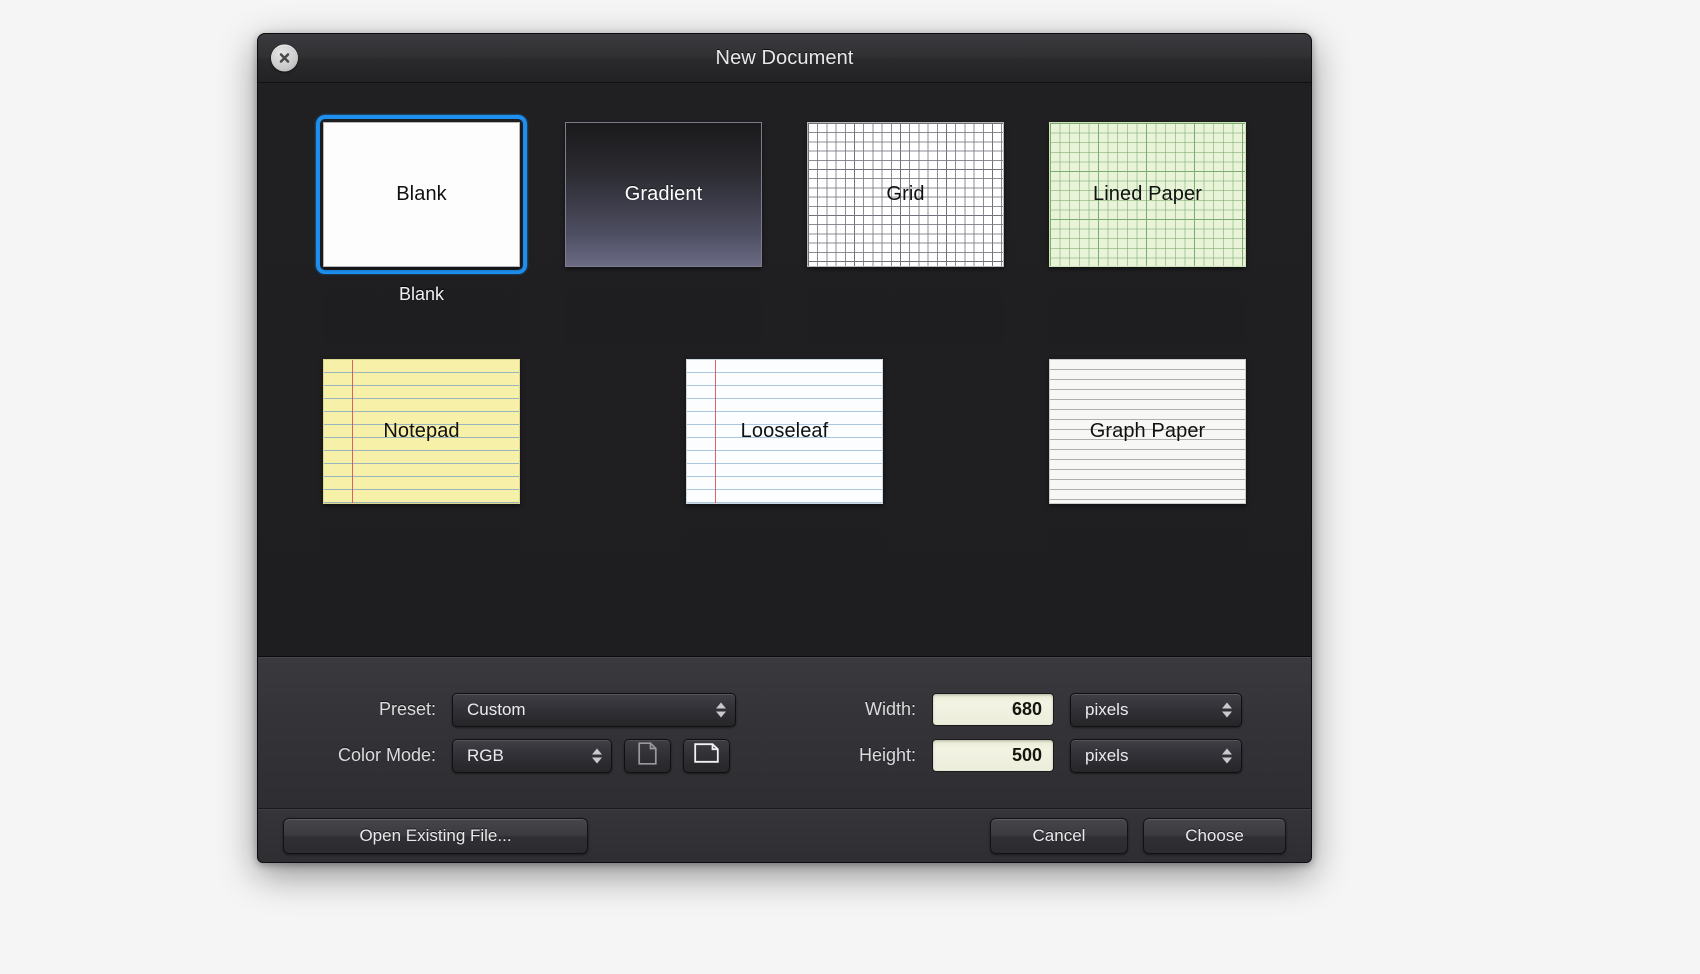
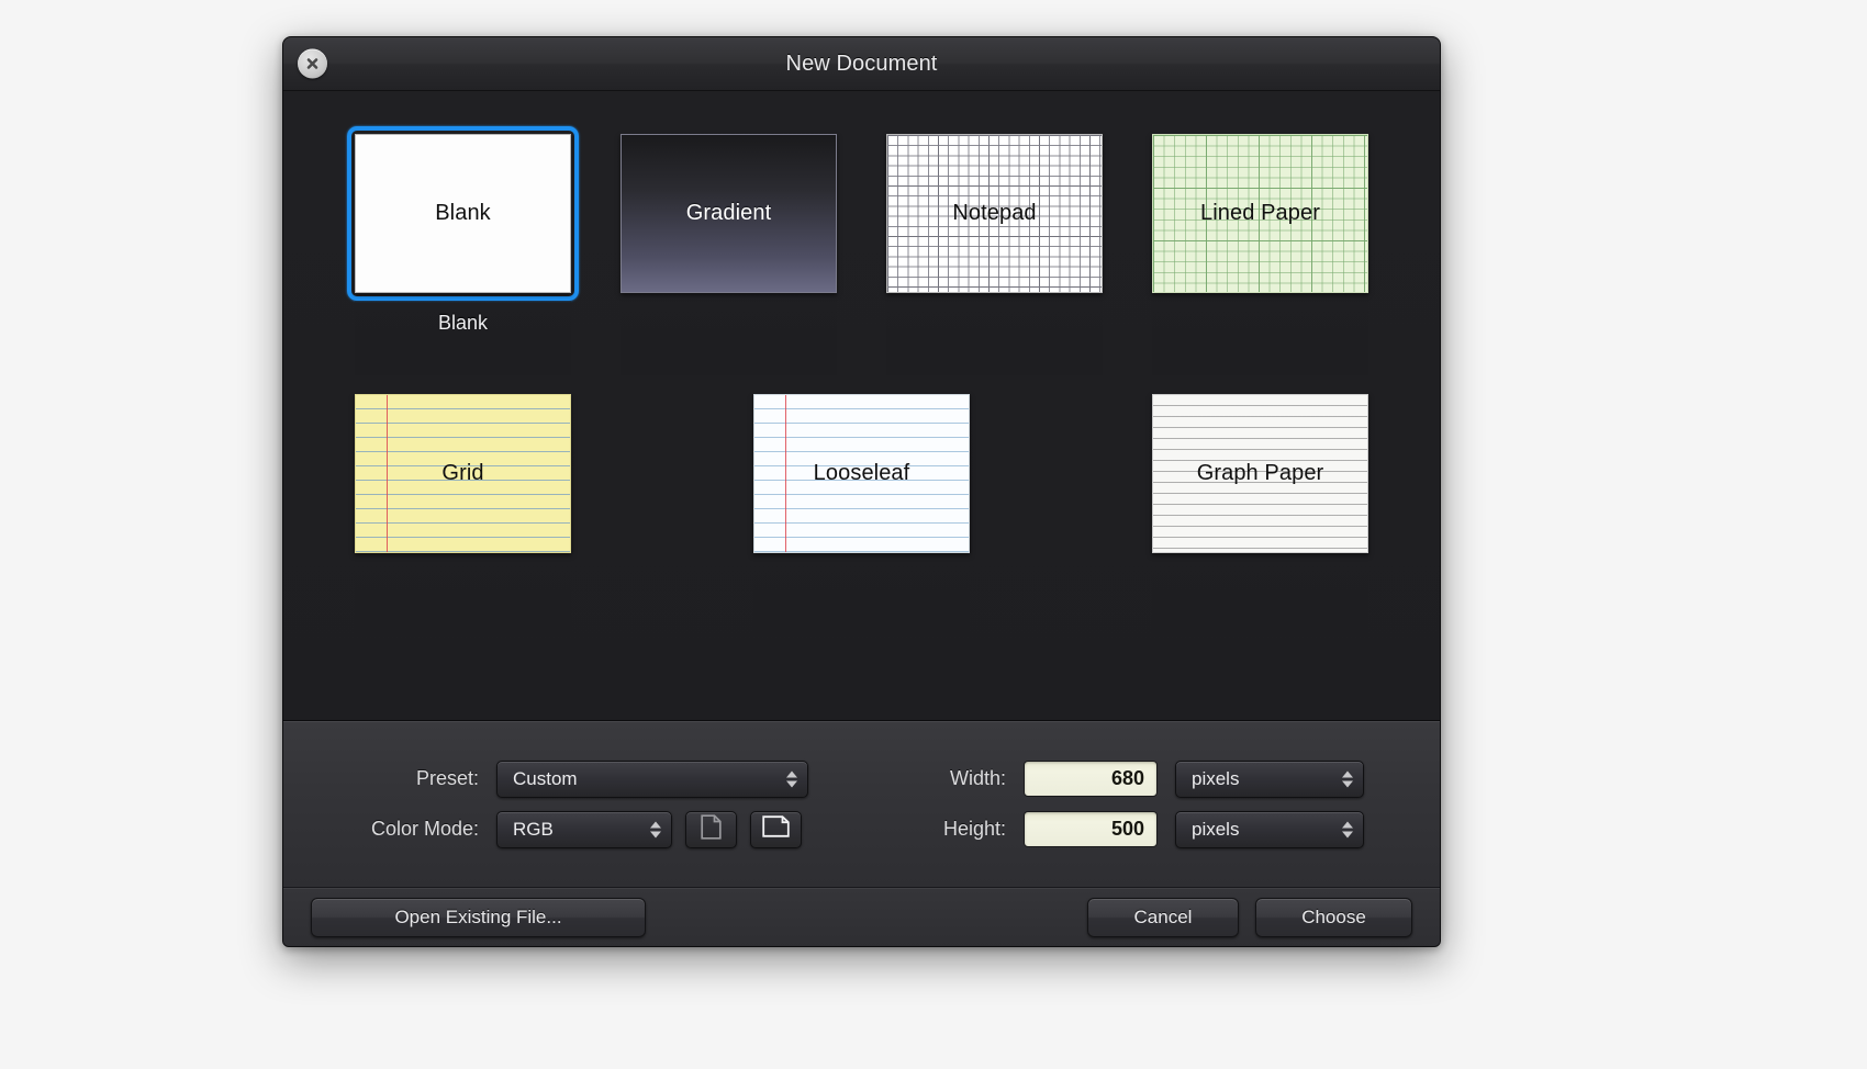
  New Document
  Blank
  Blank
  Gradient
- Grid
+ Notepad
  Lined Paper
- Notepad
+ Grid
  Looseleaf
  Graph Paper
  Preset:
  Custom
  Color Mode:
  RGB
  Width:
  680
  pixels
  Height:
  500
  pixels
  Open Existing File...
  Cancel
  Choose
